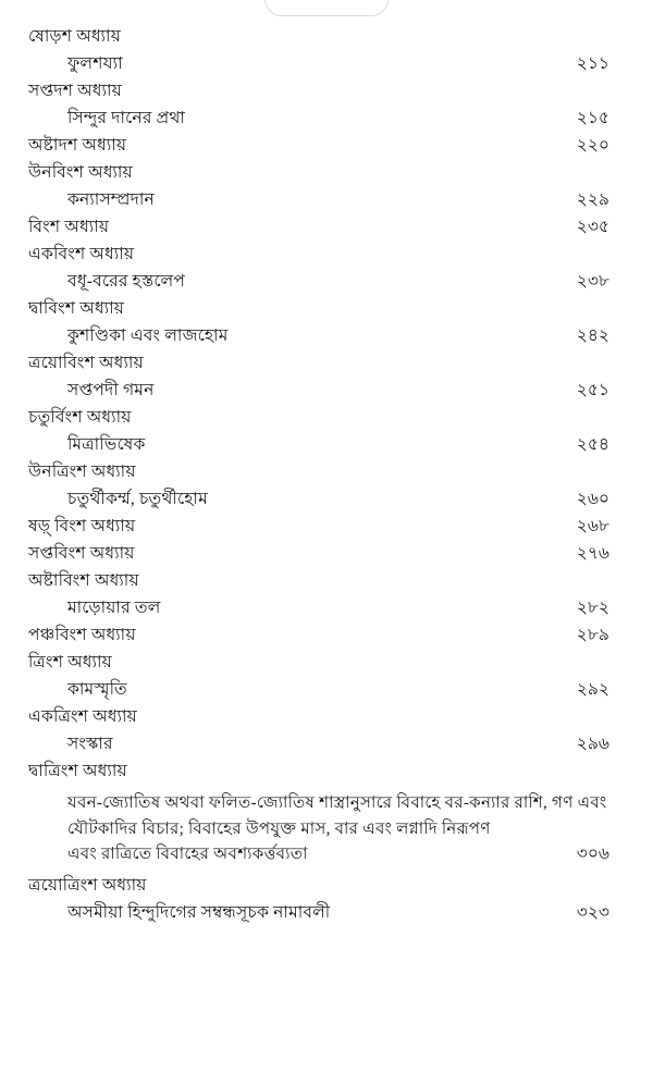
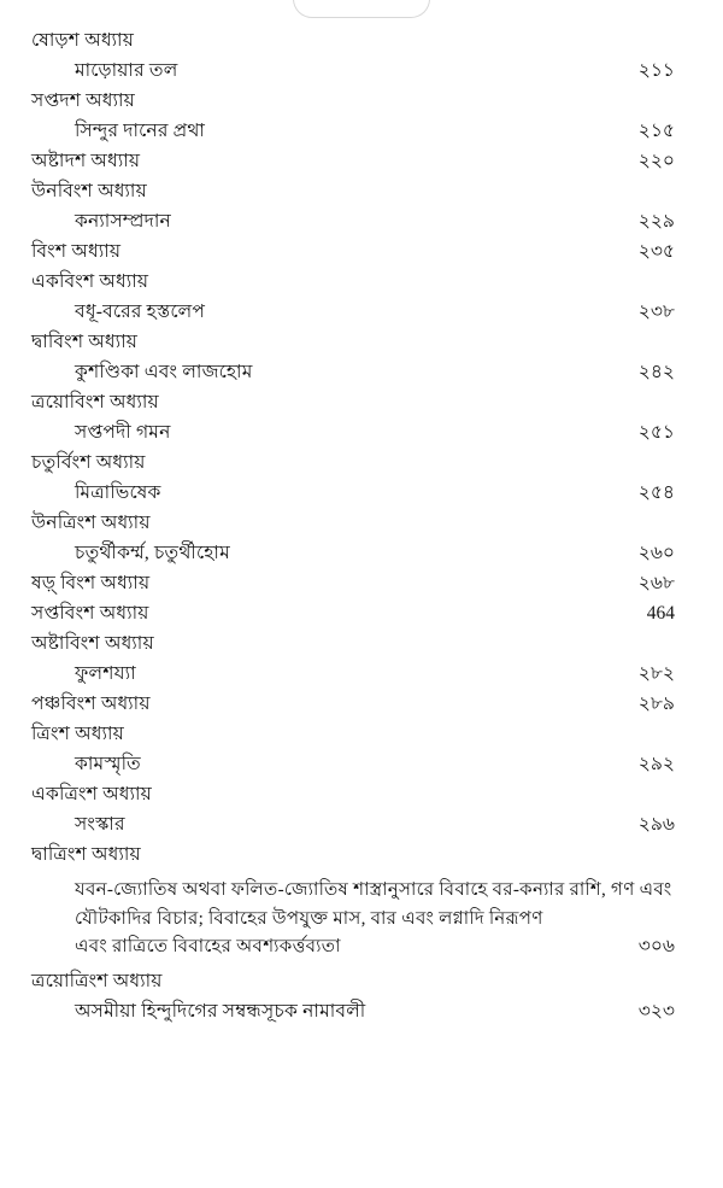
  ষোড়শ অধ্যায়
- ফুলশয্যা
+ মাড়োয়ার তল
  ২১১
  সপ্তদশ অধ্যায়
  সিন্দুর দানের প্রথা
  ২১৫
  অষ্টাদশ অধ্যায়
  ২২০
  উনবিংশ অধ্যায়
  কন্যাসম্প্রদান
  ২২৯
  বিংশ অধ্যায়
  ২৩৫
  একবিংশ অধ্যায়
  বধূ-বরের হস্তলেপ
  ২৩৮
  দ্বাবিংশ অধ্যায়
  কুশণ্ডিকা এবং লাজহোম
  ২৪২
  ত্রয়োবিংশ অধ্যায়
  সপ্তপদী গমন
  ২৫১
  চতুর্বিংশ অধ্যায়
  মিত্রাভিষেক
  ২৫৪
  উনত্রিংশ অধ্যায়
  চতুর্থীকর্ম্ম, চতুর্থীহোম
  ২৬০
  ষড়্ বিংশ অধ্যায়
  ২৬৮
  সপ্তবিংশ অধ্যায়
- ২৭৬
+ 464
  অষ্টাবিংশ অধ্যায়
- মাড়োয়ার তল
+ ফুলশয্যা
  ২৮২
  পঞ্চবিংশ অধ্যায়
  ২৮৯
  ত্রিংশ অধ্যায়
  কামস্মৃতি
  ২৯২
  একত্রিংশ অধ্যায়
  সংস্কার
  ২৯৬
  দ্বাত্রিংশ অধ্যায়
  যবন-জ্যোতিষ অথবা ফলিত-জ্যোতিষ শাস্ত্রানুসারে বিবাহে বর-কন্যার রাশি, গণ এবং যৌটকাদির বিচার; বিবাহের উপযুক্ত মাস, বার এবং লগ্নাদি নিরূপণ
  এবং রাত্রিতে বিবাহের অবশ্যকর্ত্তব্যতা
  ৩০৬
  ত্রয়োত্রিংশ অধ্যায়
  অসমীয়া হিন্দুদিগের সম্বন্ধসূচক নামাবলী
  ৩২৩
